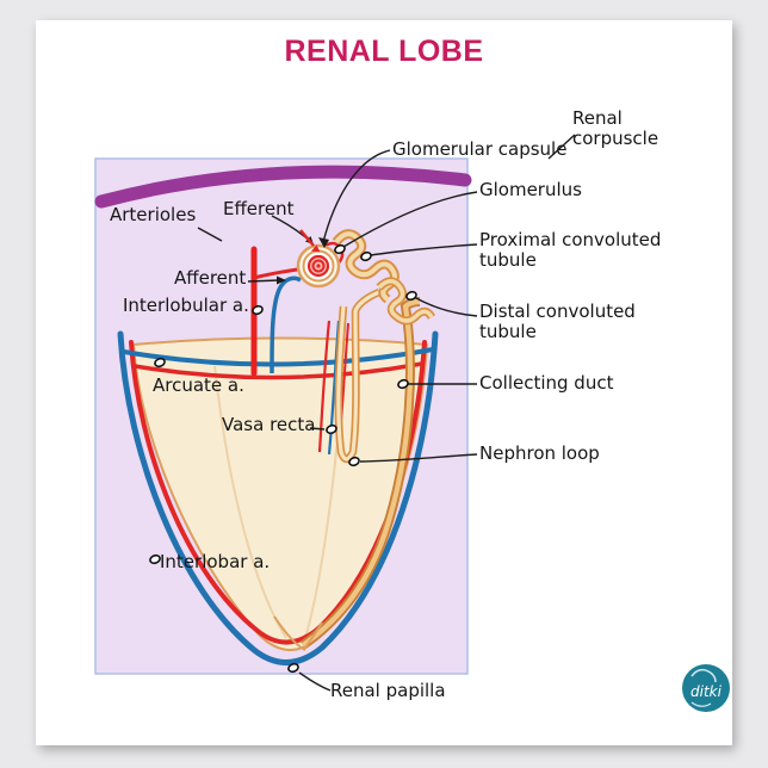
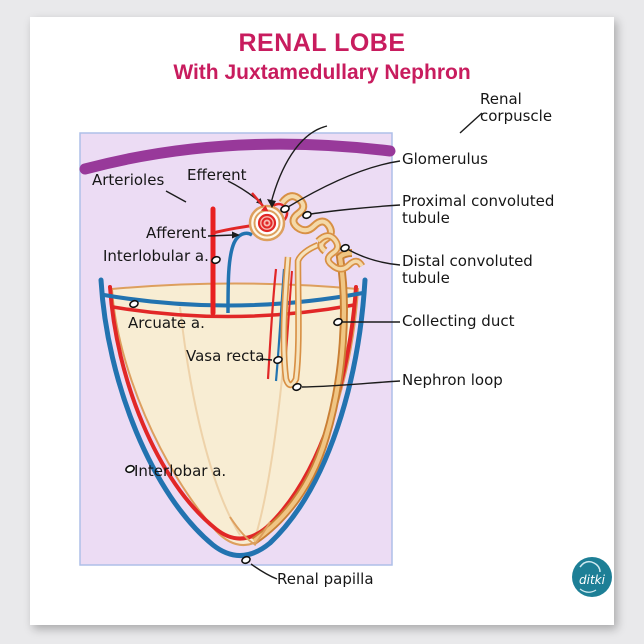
  RENAL LOBE
+ With Juxtamedullary Nephron
  ditki
  Renal corpuscle
- Glomerular capsule
  Glomerulus
  Arterioles
  Efferent
  Afferent
  Interlobular a.
  Proximal convoluted tubule
  Distal convoluted tubule
  Arcuate a.
  Collecting duct
  Vasa recta
  Nephron loop
  Interlobar a.
  Renal papilla
